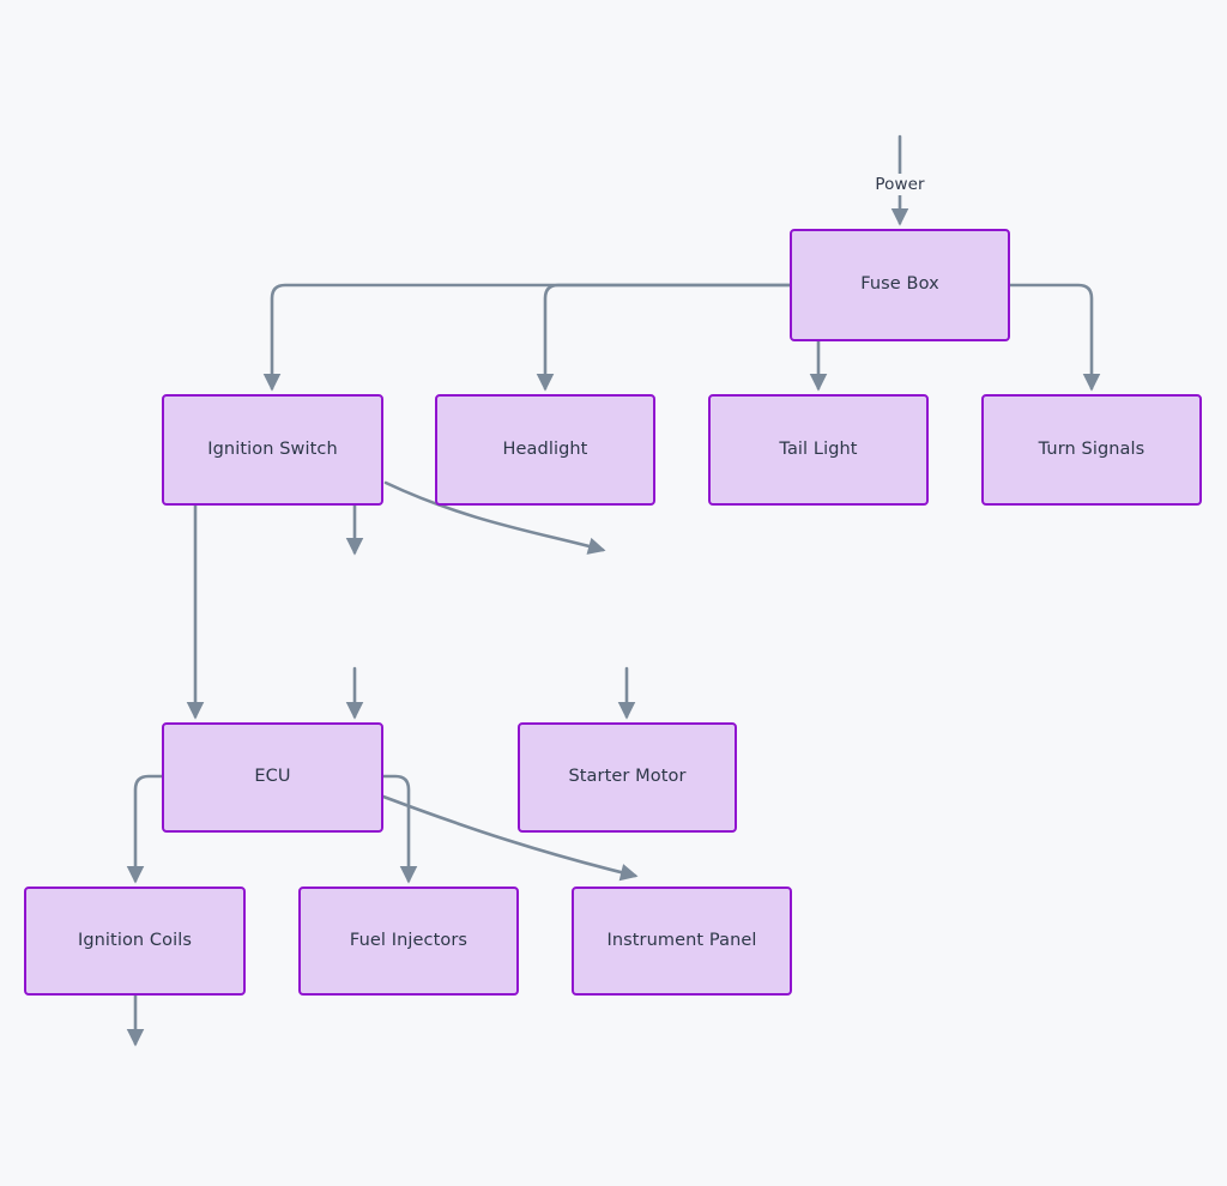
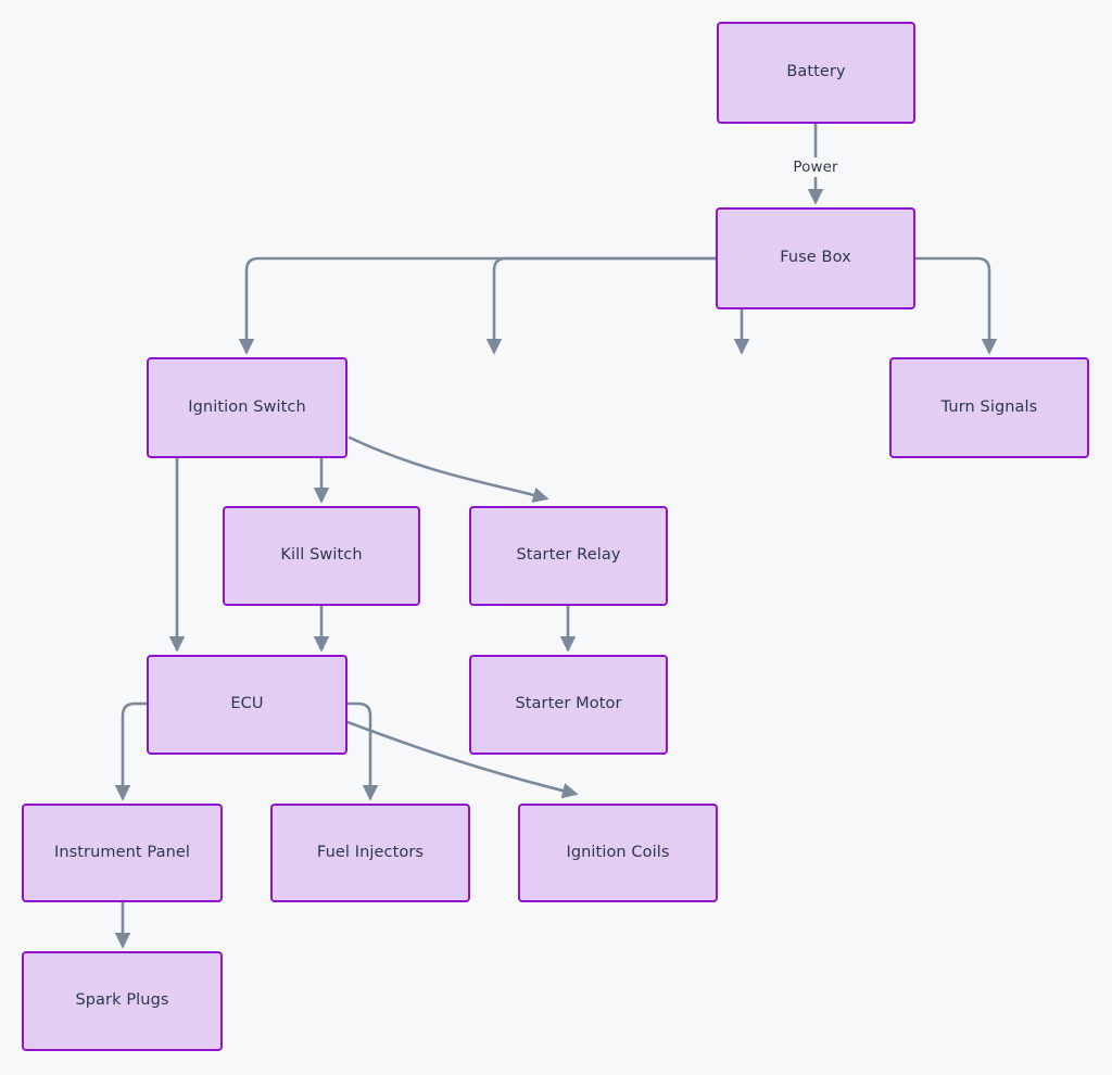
+ Battery
  Fuse Box
  Ignition Switch
- Headlight
- Tail Light
  Turn Signals
+ Kill Switch
+ Starter Relay
  ECU
  Starter Motor
- Ignition Coils
+ Instrument Panel
  Fuel Injectors
- Instrument Panel
+ Ignition Coils
+ Spark Plugs
  Power
